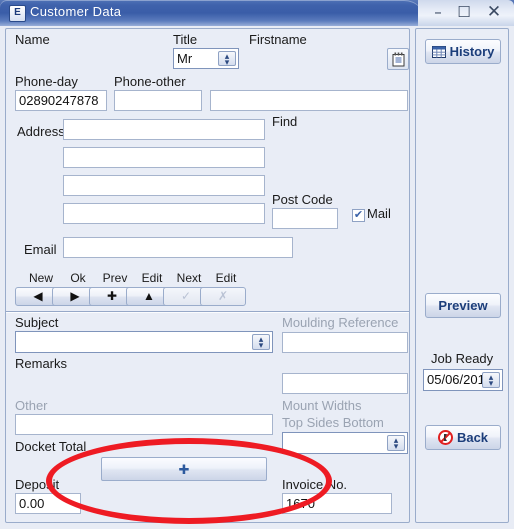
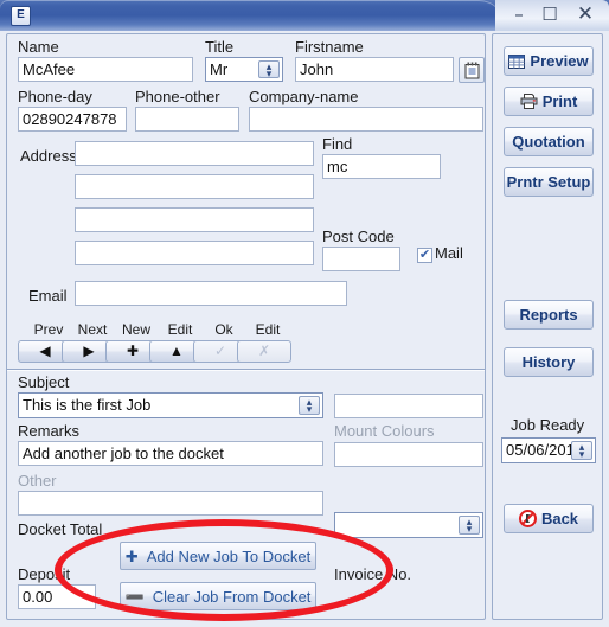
  E
- Customer Data
  –
  ☐
  ✕
  Name
+ McAfee
  Title
  Mr
  ▴
  ▾
  Firstname
+ John
  Phone-day
  02890247878
  Phone-other
+ Company-name
  Address
  Find
+ mc
  Post Code
  ✔
  Mail
  Email
- New
+ Prev
- Ok
+ Next
- Prev
+ New
  Edit
- Next
+ Ok
  Edit
  ◀
  ▶
  ✚
  ▲
  ✓
  ✗
  Subject
+ This is the first Job
  ▴
  ▾
- Moulding Reference
  Remarks
+ Add another job to the docket
+ Mount Colours
  Other
- Mount Widths
- Top Sides Bottom
  ▴
  ▾
  Docket Total
  Deposit
  0.00
  Invoice No.
- 1670
  ✚
+ Add New Job To Docket
+ ➖
+ Clear Job From Docket
- History
+ Preview
+ Print
+ Quotation
+ Prntr Setup
+ Reports
- Preview
+ History
  Job Ready
  05/06/201
  ▴
  ▾
  Back
